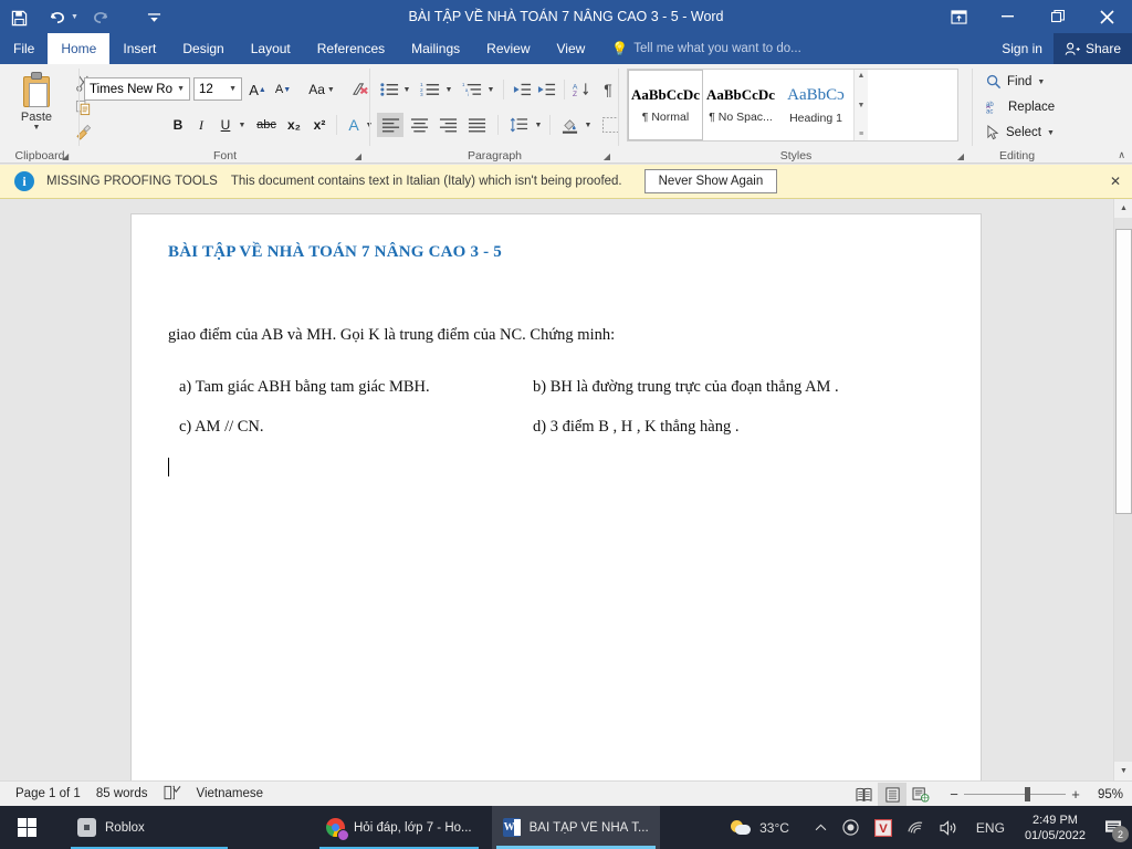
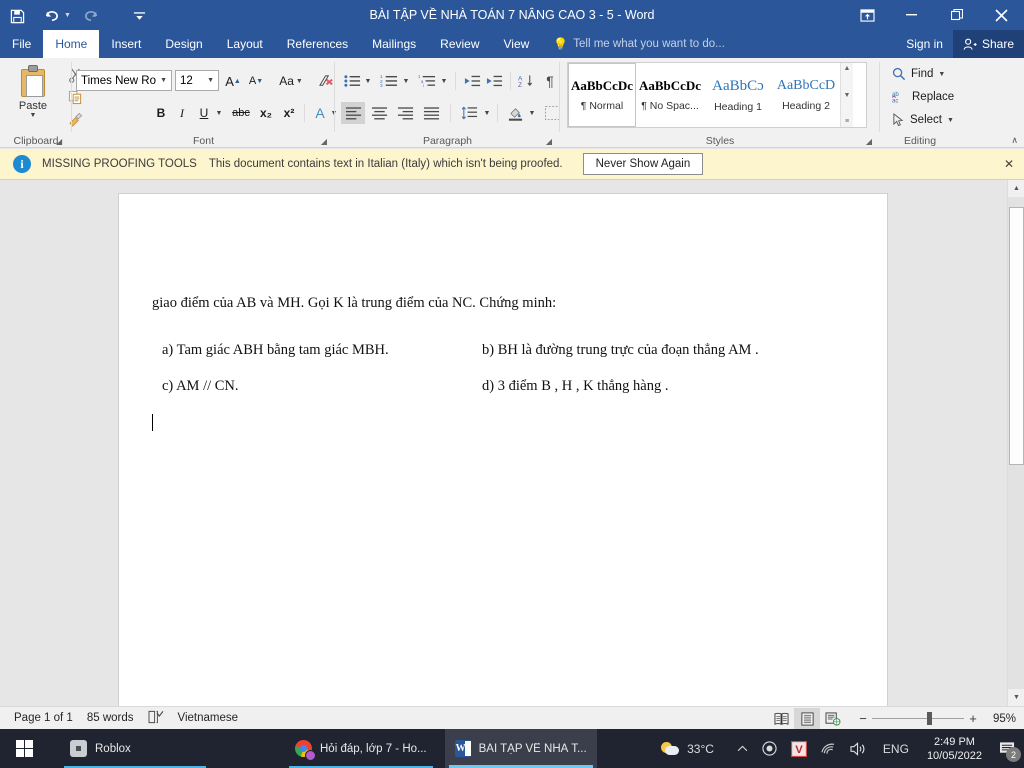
  BÀI TẬP VỀ NHÀ TOÁN 7 NÂNG CAO 3 - 5 - Word
  File
  Home
  Insert
  Design
  Layout
  References
  Mailings
  Review
  View
  💡
  Tell me what you want to do...
  Sign in
  Share
  Paste
  Clipboard
  ◢
  Times New Ro
  12
  A
  A
  Aa
  B
  I
  U
  abc
  x₂
  x²
  A
  Font
  ◢
  ¶
  Paragraph
  ◢
  AaBbCcDc
  ¶ Normal
  AaBbCcDc
  ¶ No Spac...
  AaBbCɔ
  Heading 1
+ AaBbCcD
+ Heading 2
  Styles
  ◢
  Find
  Replace
  Select
  Editing
  ∧
  i
  MISSING PROOFING TOOLS
  This document contains text in Italian (Italy) which isn't being proofed.
  Never Show Again
  ✕
- BÀI TẬP VỀ NHÀ TOÁN 7 NÂNG CAO 3 - 5
  giao điểm của AB và MH. Gọi K là trung điểm của NC. Chứng minh:
  a) Tam giác ABH bằng tam giác MBH.
  b) BH là đường trung trực của đoạn thẳng AM .
  c) AM // CN.
  d) 3 điểm B , H , K thẳng hàng .
  Page 1 of 1
  85 words
  Vietnamese
  −
  +
  95%
  Roblox
  Hỏi đáp, lớp 7 - Ho...
  W
  BÀI TẬP VỀ NHÀ T...
  33°C
  V
  ENG
  2:49 PM
- 01/05/2022
+ 10/05/2022
  2
